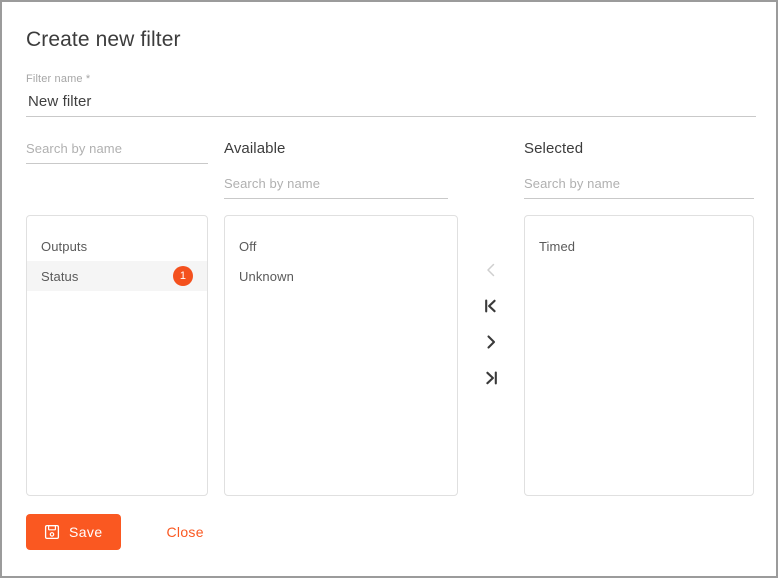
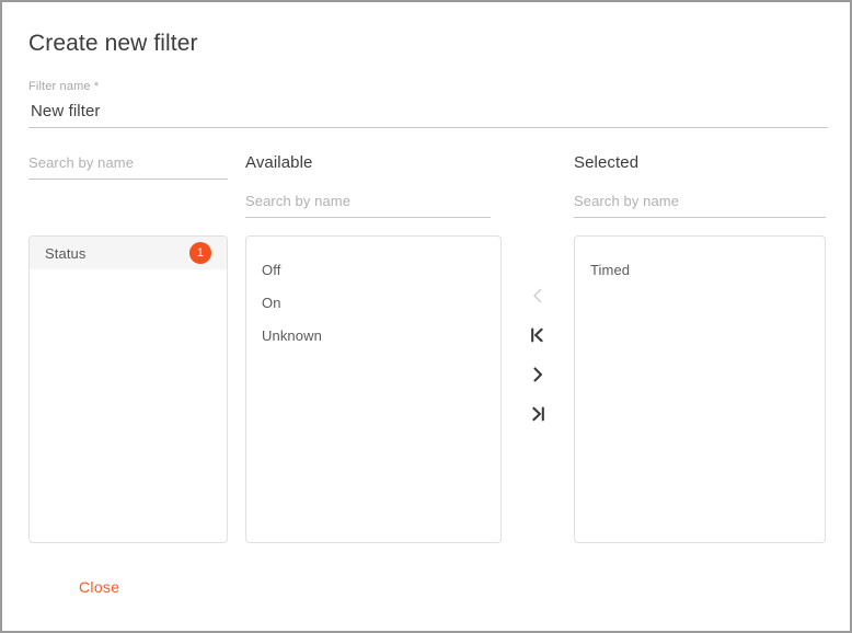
  Create new filter
  Filter name *
  New filter
  Search by name
  Available
  Search by name
  Selected
  Search by name
- Outputs
  Status
  1
  Off
+ On
  Unknown
  Timed
- Save
  Close
